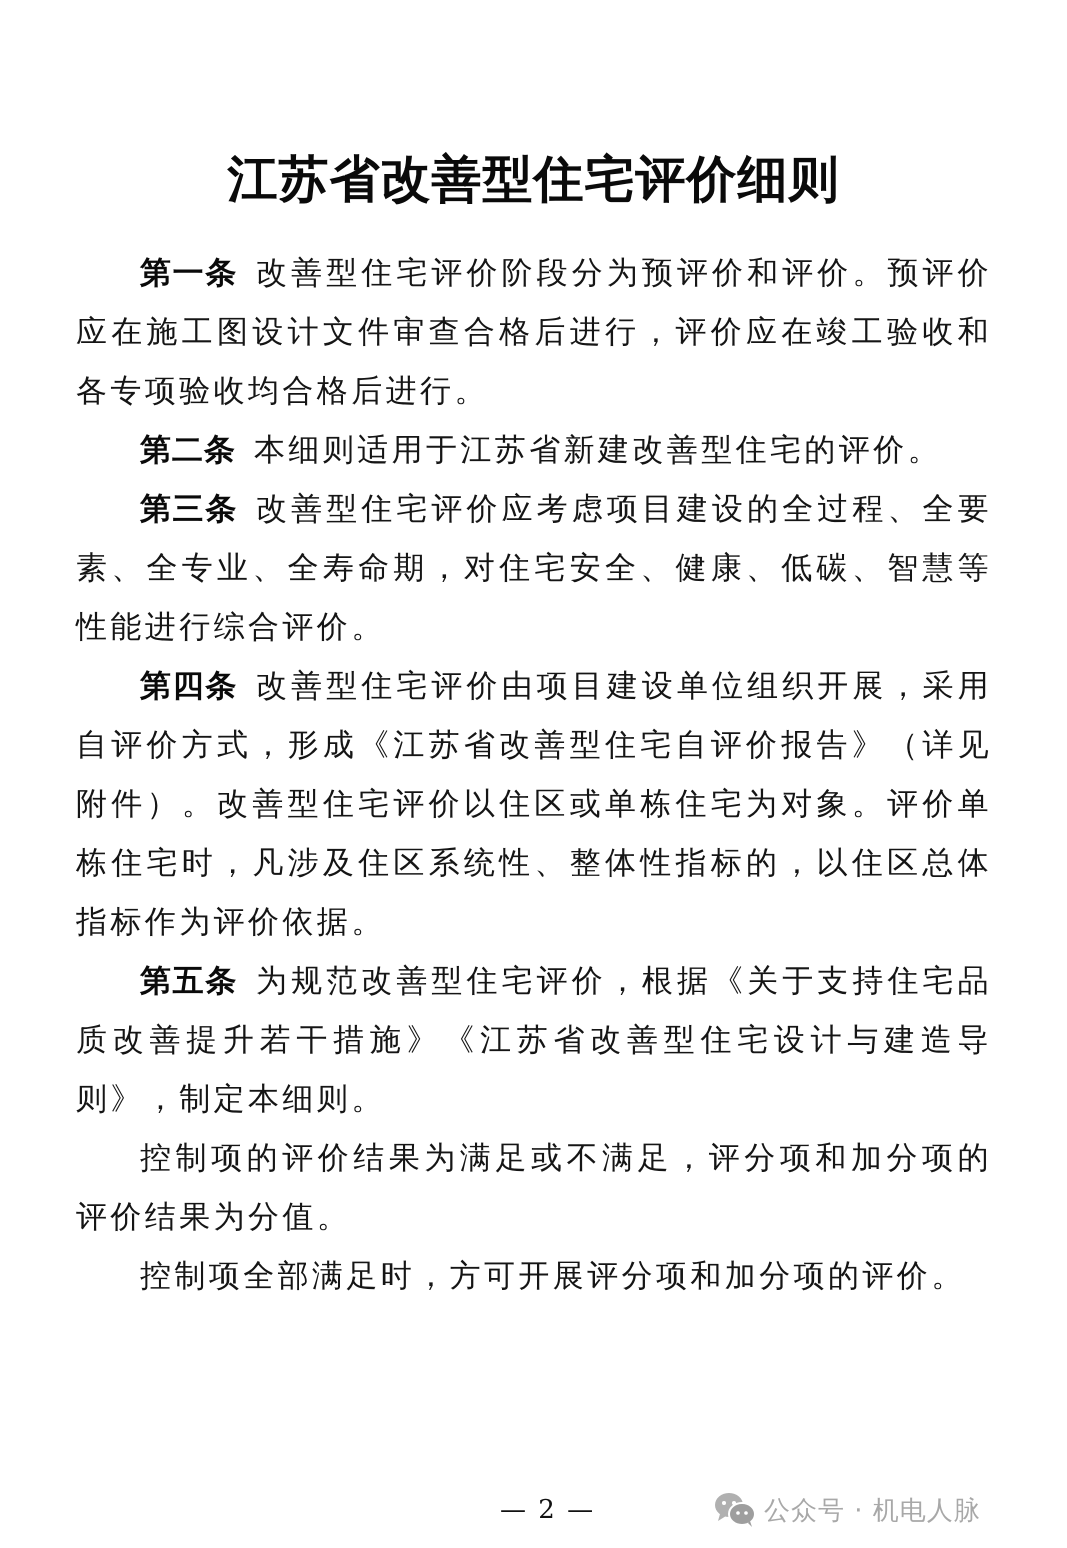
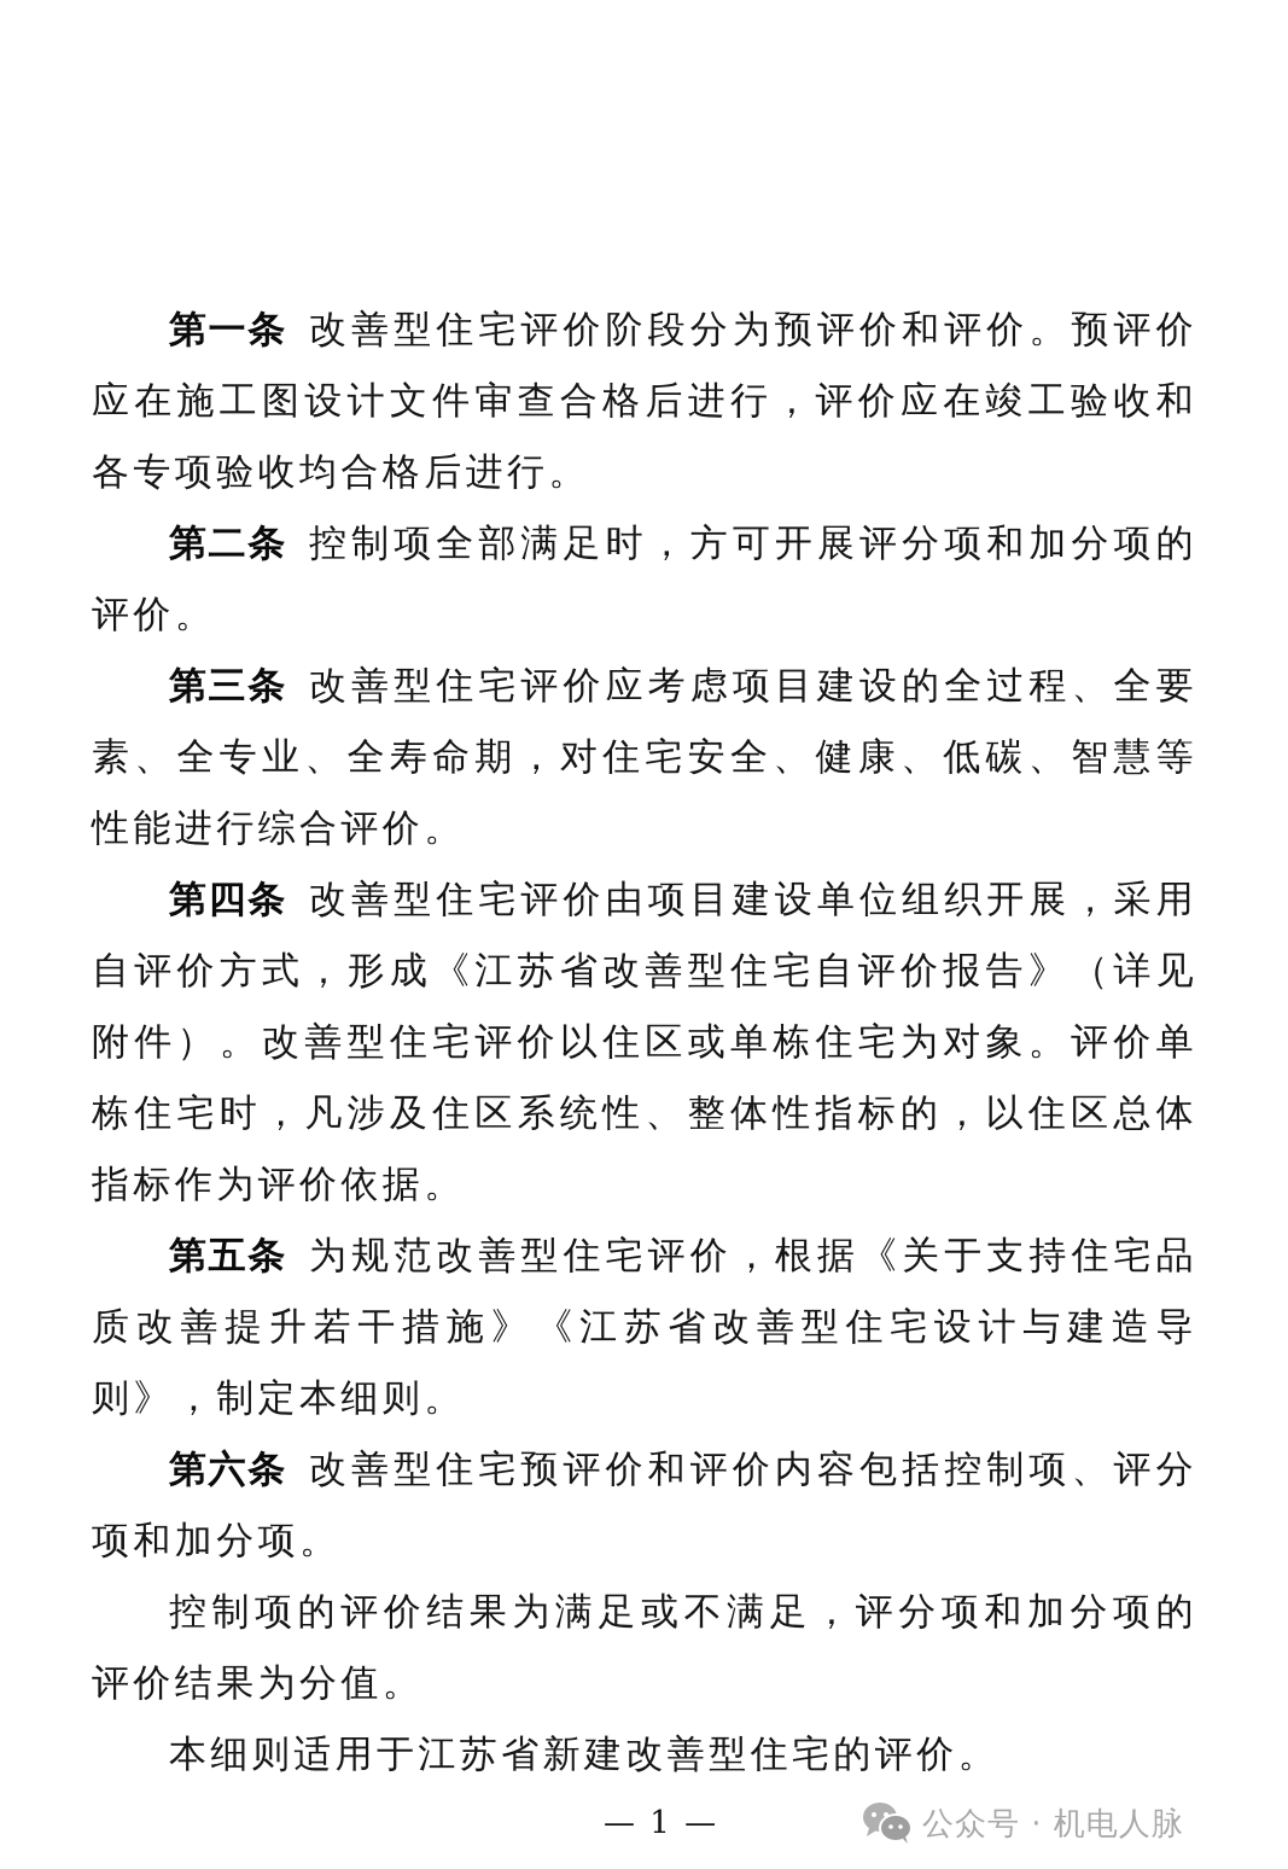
- 江苏省改善型住宅评价细则
  第一条 改善型住宅评价阶段分为预评价和评价。预评价应在施工图设计文件审查合格后进行，评价应在竣工验收和各专项验收均合格后进行。
- 第二条 本细则适用于江苏省新建改善型住宅的评价。
+ 第二条 控制项全部满足时，方可开展评分项和加分项的评价。
  第三条 改善型住宅评价应考虑项目建设的全过程、全要素、全专业、全寿命期，对住宅安全、健康、低碳、智慧等性能进行综合评价。
  第四条 改善型住宅评价由项目建设单位组织开展，采用自评价方式，形成《江苏省改善型住宅自评价报告》（详见附件）。改善型住宅评价以住区或单栋住宅为对象。评价单栋住宅时，凡涉及住区系统性、整体性指标的，以住区总体指标作为评价依据。
  第五条 为规范改善型住宅评价，根据《关于支持住宅品质改善提升若干措施》《江苏省改善型住宅设计与建造导则》，制定本细则。
+ 第六条 改善型住宅预评价和评价内容包括控制项、评分项和加分项。
  控制项的评价结果为满足或不满足，评分项和加分项的评价结果为分值。
- 控制项全部满足时，方可开展评分项和加分项的评价。
+ 本细则适用于江苏省新建改善型住宅的评价。
- — 2 —
+ — 1 —
  公众号 · 机电人脉
